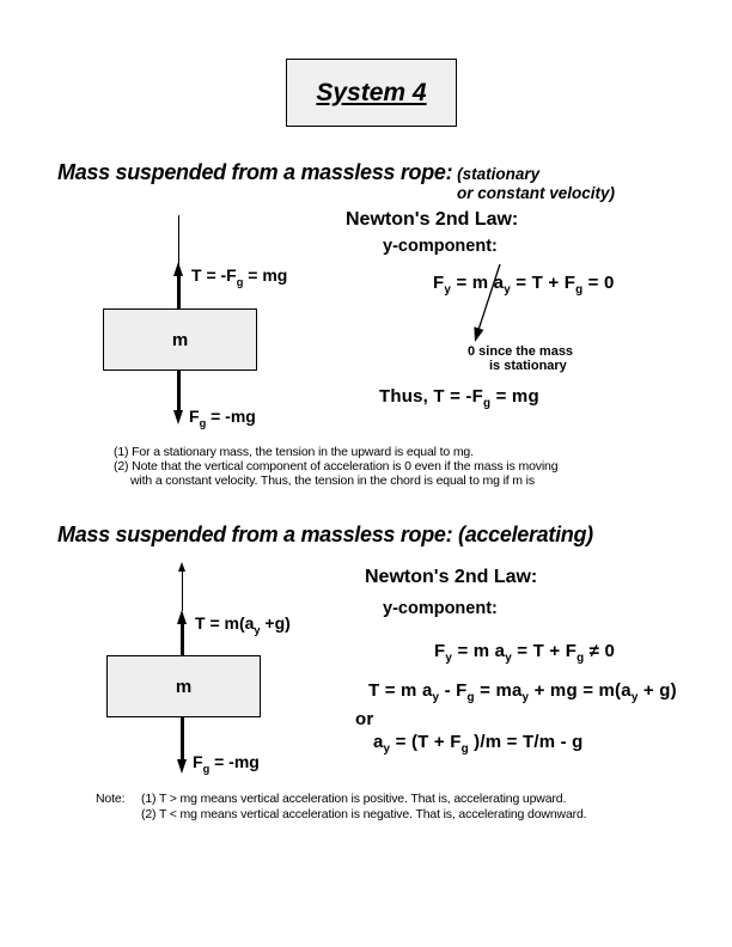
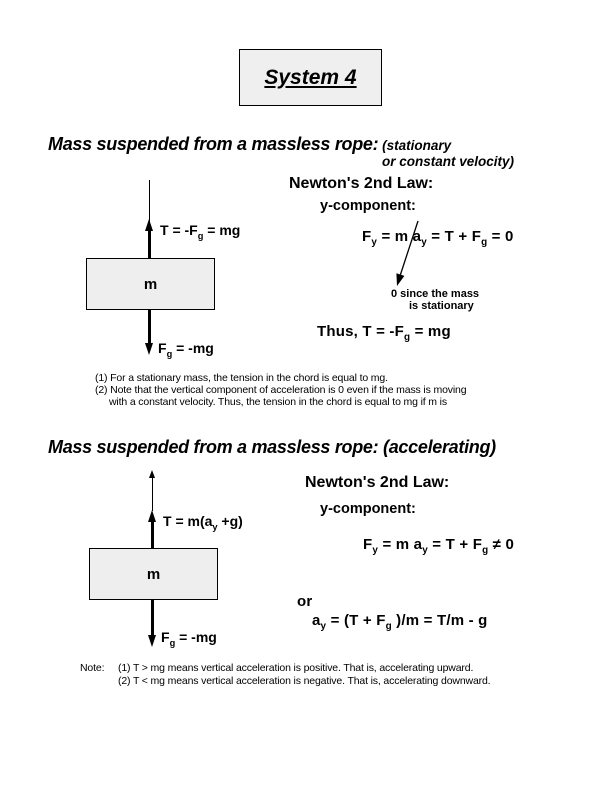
  System 4
  Mass suspended from a massless rope: (stationary
  or constant velocity)
  T = -Fg = mg
  m
  Fg = -mg
  Newton's 2nd Law:
  y-component:
  Fy = m ay = T + Fg = 0
  0 since the mass
  is stationary
  Thus, T = -Fg = mg
- (1) For a stationary mass, the tension in the upward is equal to mg.
+ (1) For a stationary mass, the tension in the chord is equal to mg.
  (2) Note that the vertical component of acceleration is 0 even if the mass is moving
  with a constant velocity. Thus, the tension in the chord is equal to mg if m is
  Mass suspended from a massless rope: (accelerating)
  T = m(ay +g)
  m
  Fg = -mg
  Newton's 2nd Law:
  y-component:
  Fy = m ay = T + Fg ≠ 0
- T = m ay - Fg = may + mg = m(ay + g)
  or
  ay = (T + Fg )/m = T/m - g
  Note:
  (1) T > mg means vertical acceleration is positive. That is, accelerating upward.
  (2) T < mg means vertical acceleration is negative. That is, accelerating downward.
